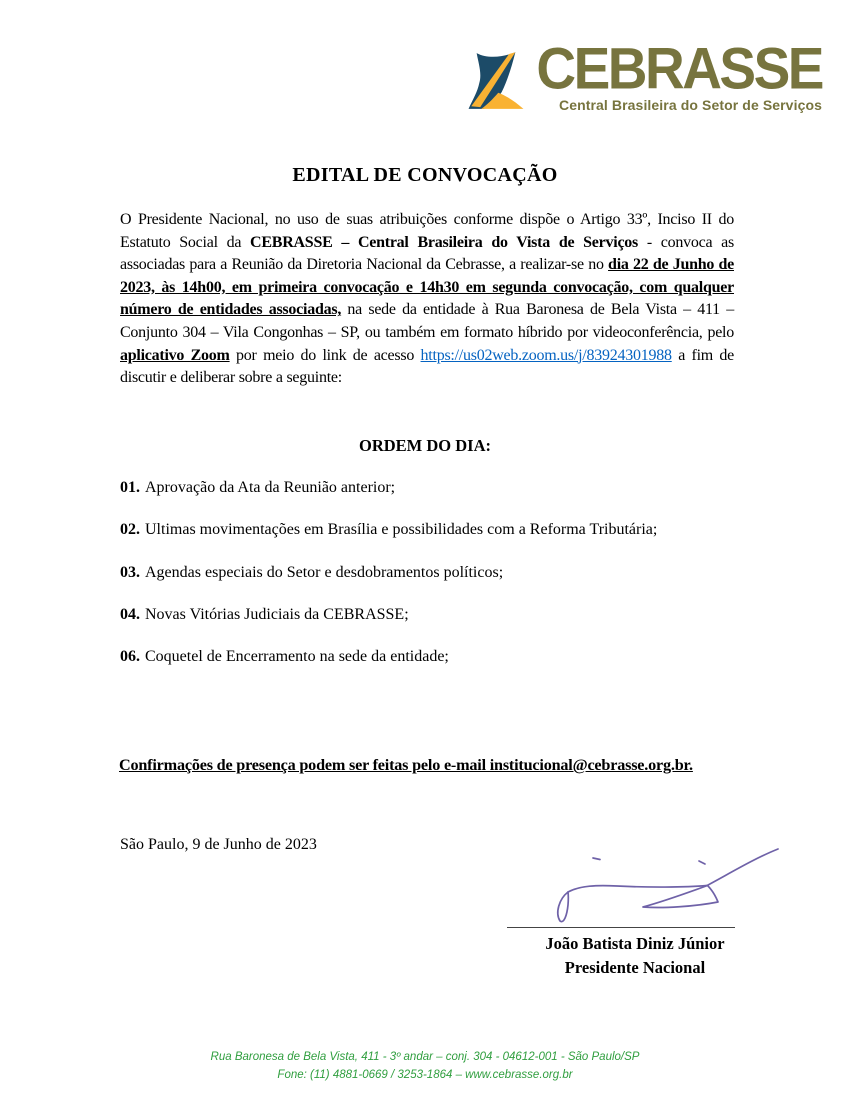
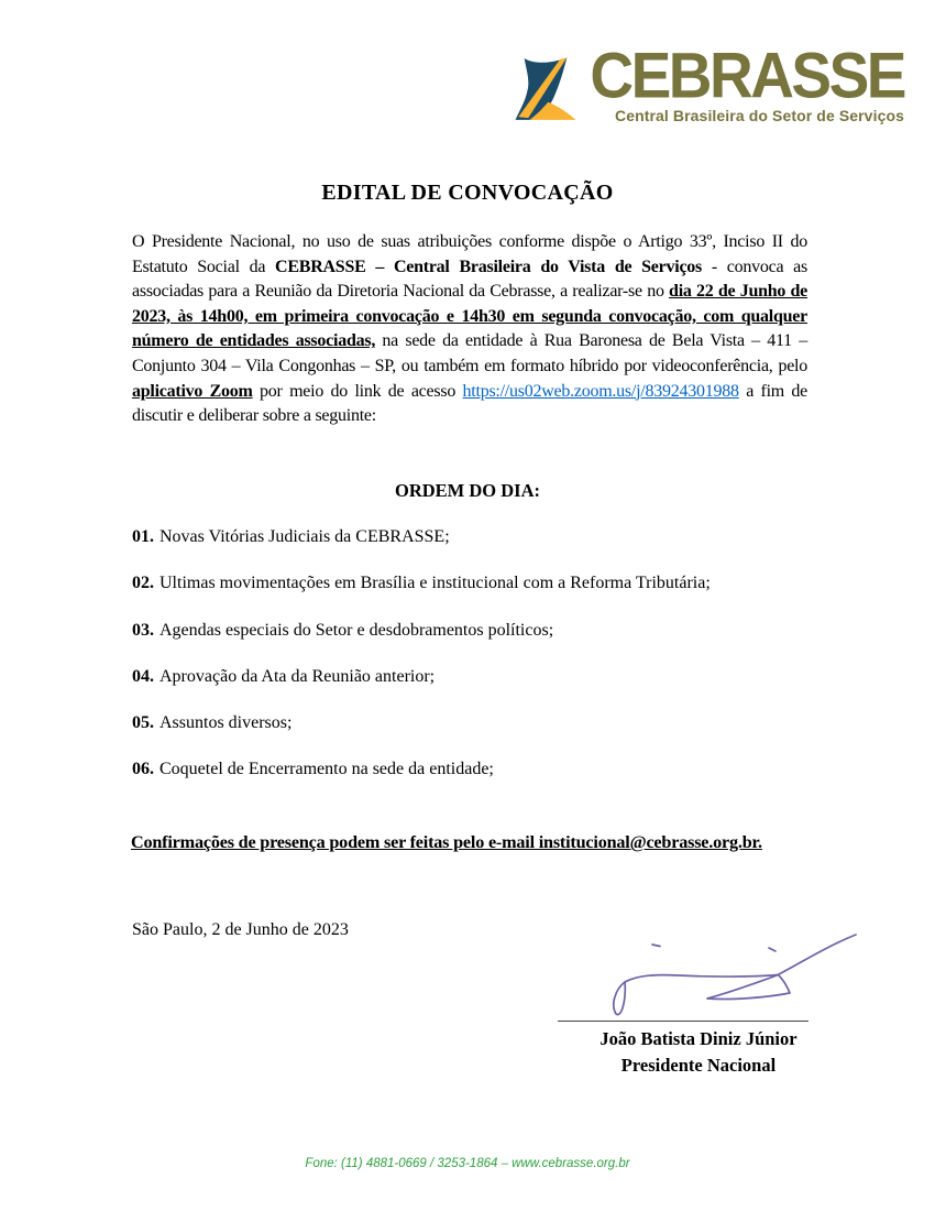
  CEBRASSE
  Central Brasileira do Setor de Serviços
  EDITAL DE CONVOCAÇÃO
  O Presidente Nacional, no uso de suas atribuições conforme dispõe o Artigo 33º, Inciso II do Estatuto Social da CEBRASSE – Central Brasileira do Vista de Serviços - convoca as associadas para a Reunião da Diretoria Nacional da Cebrasse, a realizar-se no dia 22 de Junho de 2023, às 14h00, em primeira convocação e 14h30 em segunda convocação, com qualquer número de entidades associadas, na sede da entidade à Rua Baronesa de Bela Vista – 411 – Conjunto 304 – Vila Congonhas – SP, ou também em formato híbrido por videoconferência, pelo aplicativo Zoom por meio do link de acesso https://us02web.zoom.us/j/83924301988 a fim de discutir e deliberar sobre a seguinte:
  ORDEM DO DIA:
- 01. Aprovação da Ata da Reunião anterior;
+ 01. Novas Vitórias Judiciais da CEBRASSE;
- 02. Ultimas movimentações em Brasília e possibilidades com a Reforma Tributária;
+ 02. Ultimas movimentações em Brasília e institucional com a Reforma Tributária;
  03. Agendas especiais do Setor e desdobramentos políticos;
- 04. Novas Vitórias Judiciais da CEBRASSE;
+ 04. Aprovação da Ata da Reunião anterior;
+ 05. Assuntos diversos;
  06. Coquetel de Encerramento na sede da entidade;
  Confirmações de presença podem ser feitas pelo e-mail institucional@cebrasse.org.br.
- São Paulo, 9 de Junho de 2023
+ São Paulo, 2 de Junho de 2023
  João Batista Diniz Júnior
  Presidente Nacional
- Rua Baronesa de Bela Vista, 411 - 3º andar – conj. 304 - 04612-001 - São Paulo/SP
  Fone: (11) 4881-0669 / 3253-1864 – www.cebrasse.org.br
